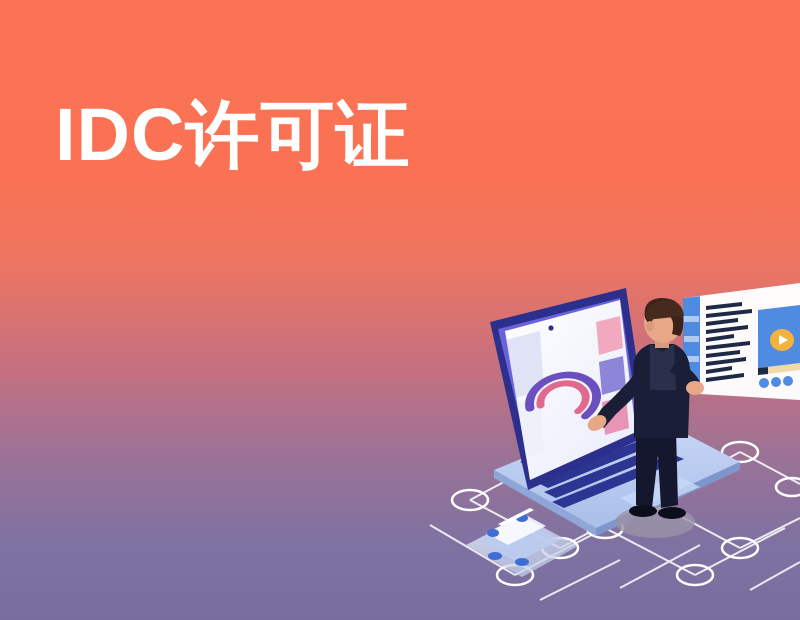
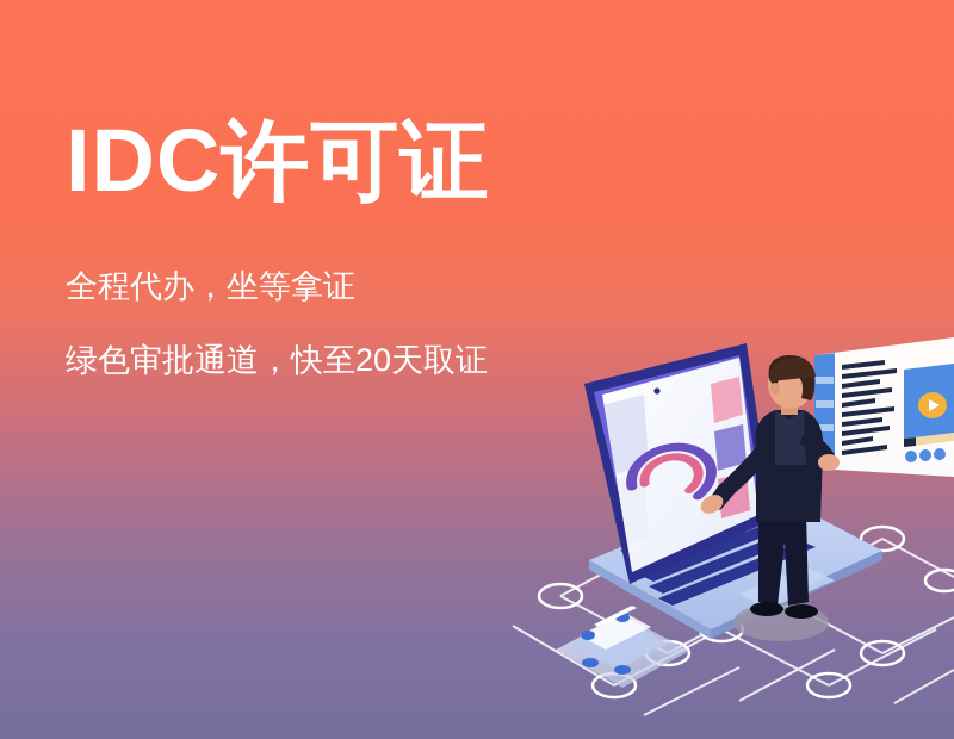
  IDC许可证
+ 全程代办，坐等拿证
+ 绿色审批通道，快至20天取证
